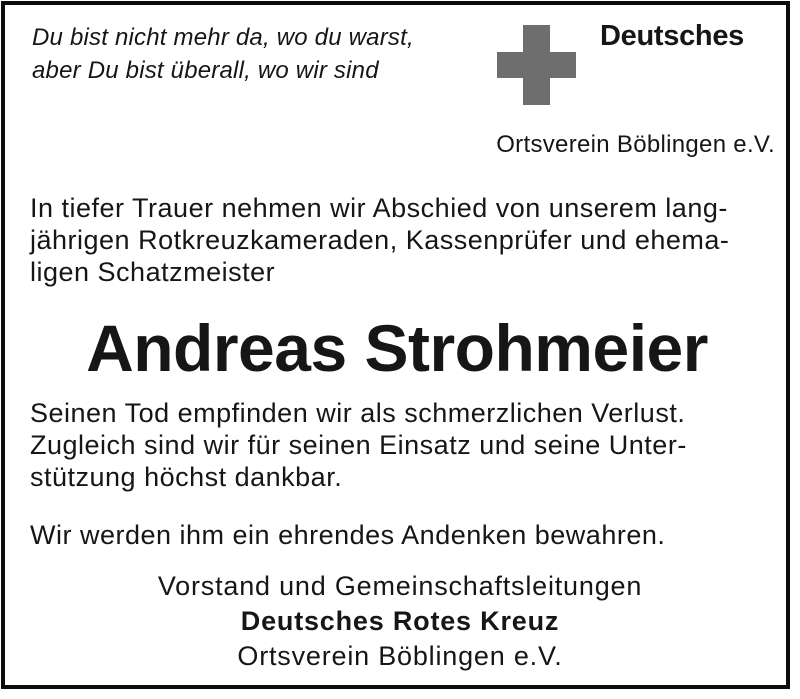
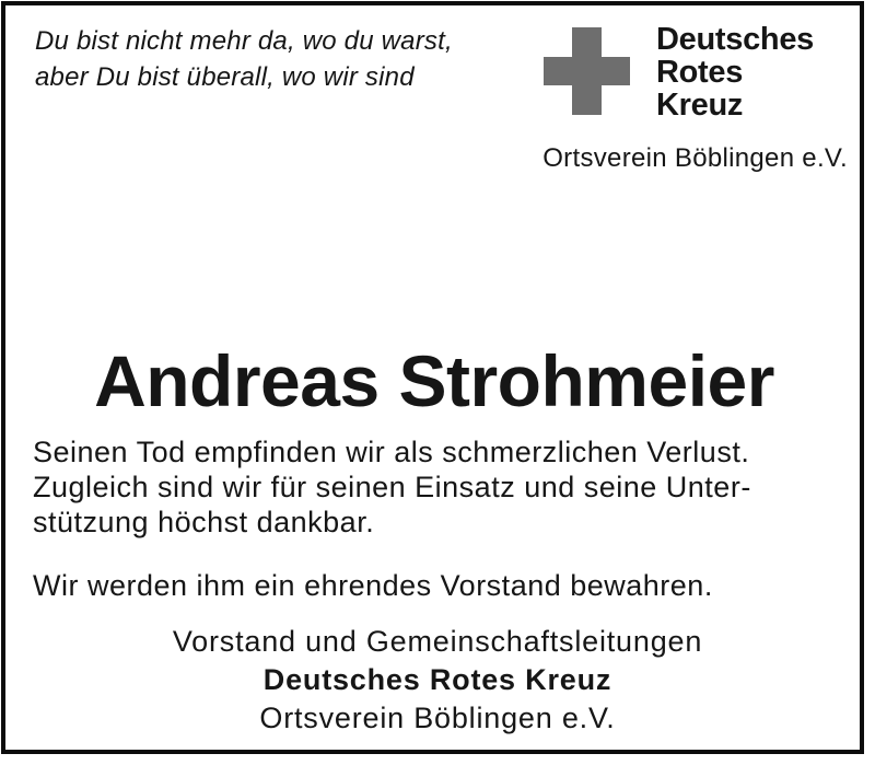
  Du bist nicht mehr da, wo du warst,
  aber Du bist überall, wo wir sind
  Deutsches
+ Rotes
+ Kreuz
  Ortsverein Böblingen e.V.
- In tiefer Trauer nehmen wir Abschied von unserem lang-
- jährigen Rotkreuzkameraden, Kassenprüfer und ehema-
- ligen Schatzmeister
  Andreas Strohmeier
  Seinen Tod empfinden wir als schmerzlichen Verlust.
  Zugleich sind wir für seinen Einsatz und seine Unter-
  stützung höchst dankbar.
- Wir werden ihm ein ehrendes Andenken bewahren.
+ Wir werden ihm ein ehrendes Vorstand bewahren.
  Vorstand und Gemeinschaftsleitungen
  Deutsches Rotes Kreuz
  Ortsverein Böblingen e.V.
